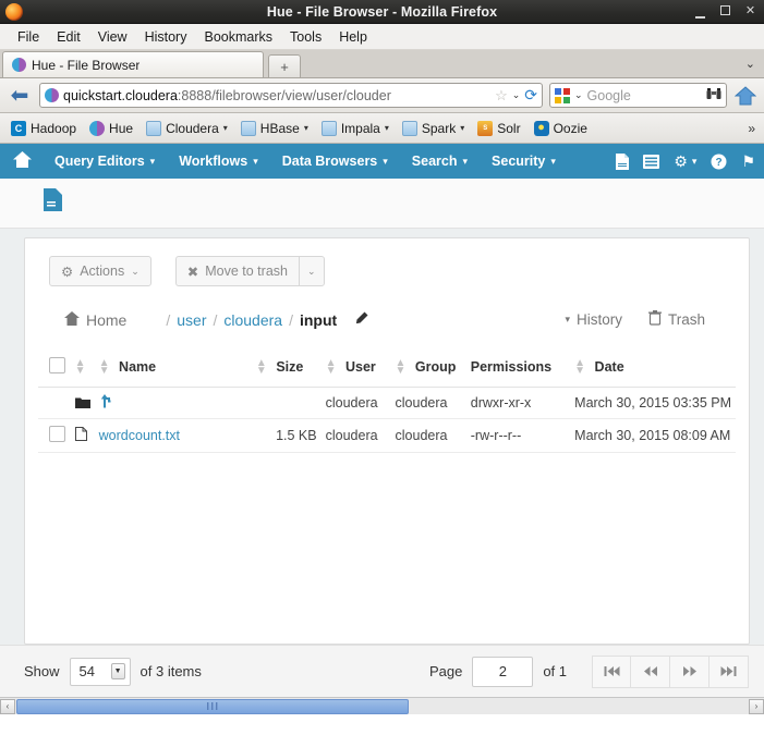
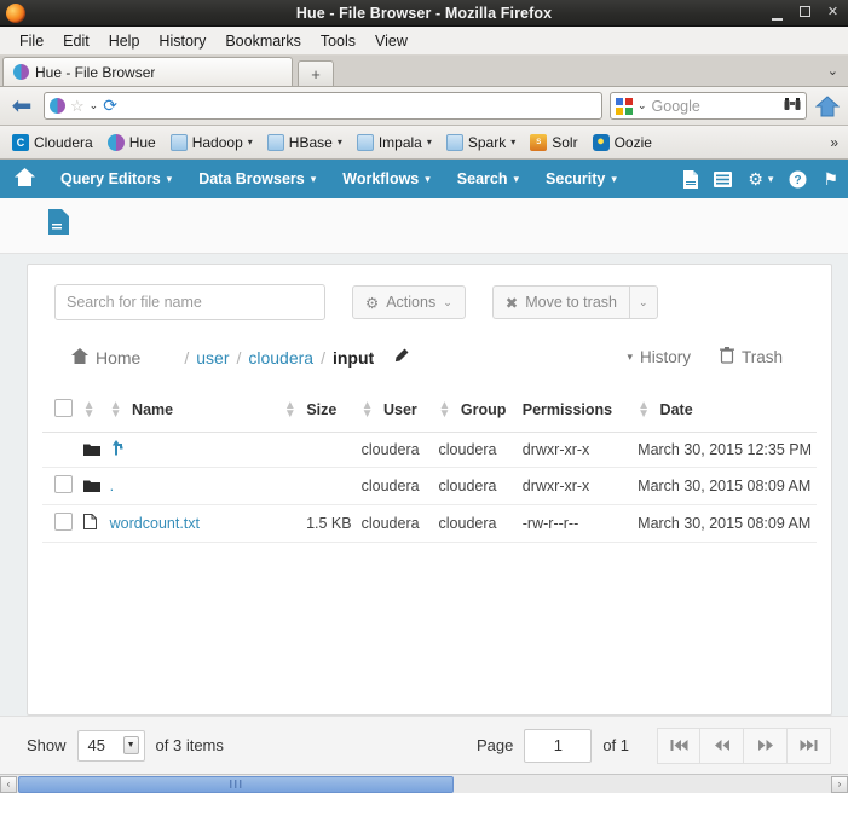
  Hue - File Browser - Mozilla Firefox
  ✕
  File
  Edit
- View
+ Help
  History
  Bookmarks
  Tools
- Help
+ View
  Hue - File Browser
  +
  ⌄
  ⬅
- quickstart.cloudera:8888/filebrowser/view/user/clouder
  ☆
  ⌄
  ⟳
  ⌄
  Google
  C
- Hadoop
+ Cloudera
  Hue
- Cloudera
+ Hadoop
  ▾
  HBase
  ▾
  Impala
  ▾
  Spark
  ▾
  Solr
  ●
  Oozie
  »
  Query Editors
  ▾
- Workflows
+ Data Browsers
  ▾
- Data Browsers
+ Workflows
  ▾
  Search
  ▾
  Security
  ▾
  ⚙
  ▾
  ?
  ⚑
+ Search for file name
  ⚙
  Actions
  ⌄
  ✖
  Move to trash
  ⌄
  Home
  /
  user
  /
  cloudera
  /
  input
  ▾
  History
  Trash
  	▲▼	▲▼ Name	▲▼ Size	▲▼ User	▲▼ Group	Permissions	▲▼ Date
- 				cloudera	cloudera	drwxr-xr-x	March 30, 2015 03:35 PM
+ 				cloudera	cloudera	drwxr-xr-x	March 30, 2015 12:35 PM
+ 		.		cloudera	cloudera	drwxr-xr-x	March 30, 2015 08:09 AM
  		wordcount.txt	1.5 KB	cloudera	cloudera	-rw-r--r--	March 30, 2015 08:09 AM
  Show
- 54
+ 45
  of 3 items
  Page
- 2
+ 1
  of 1
  ‹
  ›
